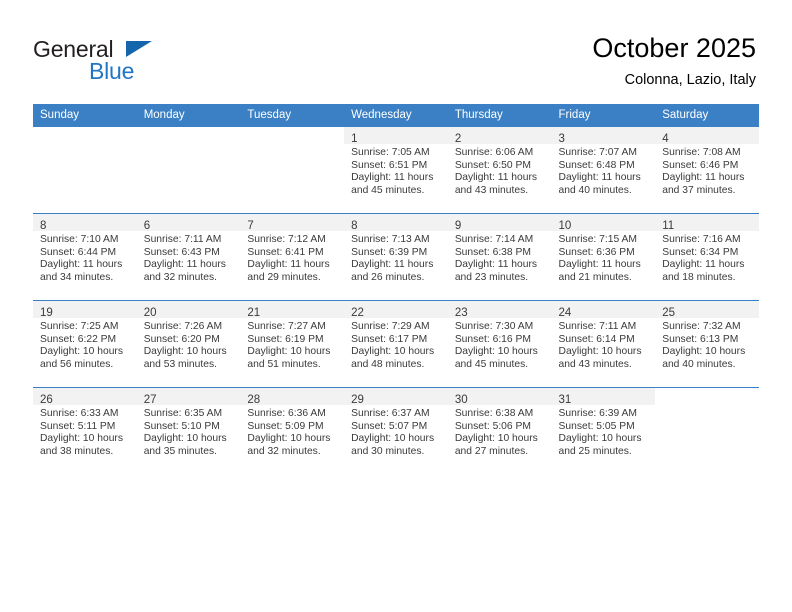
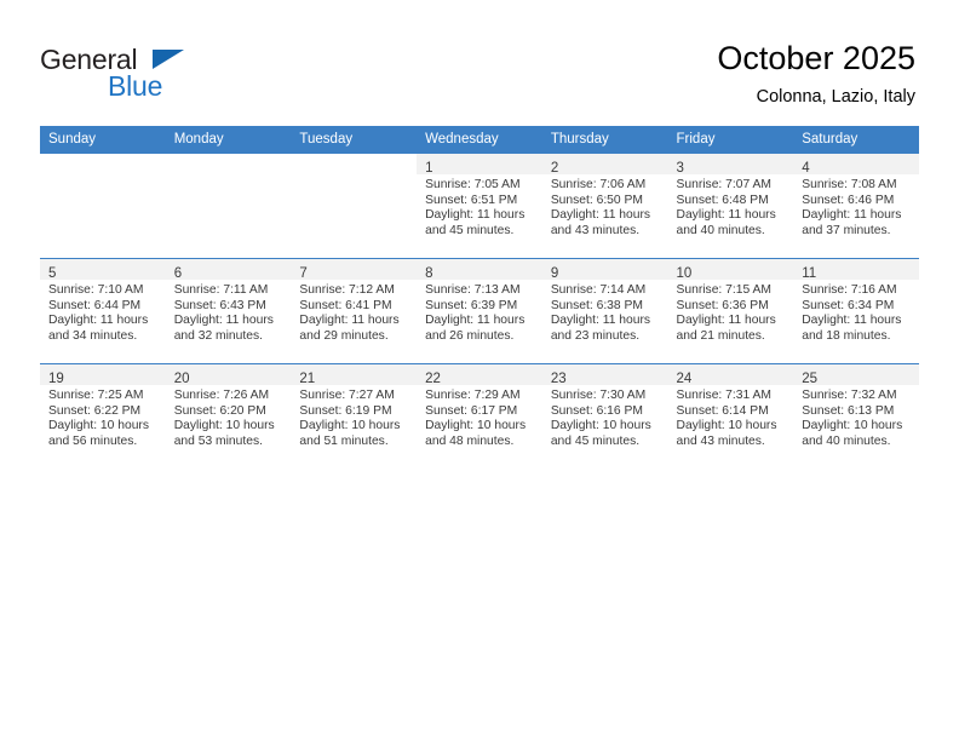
  General
  Blue
  October 2025
  Colonna, Lazio, Italy
  Sunday	Monday	Tuesday	Wednesday	Thursday	Friday	Saturday
- 			1Sunrise: 7:05 AMSunset: 6:51 PMDaylight: 11 hoursand 45 minutes.	2Sunrise: 6:06 AMSunset: 6:50 PMDaylight: 11 hoursand 43 minutes.	3Sunrise: 7:07 AMSunset: 6:48 PMDaylight: 11 hoursand 40 minutes.	4Sunrise: 7:08 AMSunset: 6:46 PMDaylight: 11 hoursand 37 minutes.
+ 			1Sunrise: 7:05 AMSunset: 6:51 PMDaylight: 11 hoursand 45 minutes.	2Sunrise: 7:06 AMSunset: 6:50 PMDaylight: 11 hoursand 43 minutes.	3Sunrise: 7:07 AMSunset: 6:48 PMDaylight: 11 hoursand 40 minutes.	4Sunrise: 7:08 AMSunset: 6:46 PMDaylight: 11 hoursand 37 minutes.
- 8Sunrise: 7:10 AMSunset: 6:44 PMDaylight: 11 hoursand 34 minutes.	6Sunrise: 7:11 AMSunset: 6:43 PMDaylight: 11 hoursand 32 minutes.	7Sunrise: 7:12 AMSunset: 6:41 PMDaylight: 11 hoursand 29 minutes.	8Sunrise: 7:13 AMSunset: 6:39 PMDaylight: 11 hoursand 26 minutes.	9Sunrise: 7:14 AMSunset: 6:38 PMDaylight: 11 hoursand 23 minutes.	10Sunrise: 7:15 AMSunset: 6:36 PMDaylight: 11 hoursand 21 minutes.	11Sunrise: 7:16 AMSunset: 6:34 PMDaylight: 11 hoursand 18 minutes.
+ 5Sunrise: 7:10 AMSunset: 6:44 PMDaylight: 11 hoursand 34 minutes.	6Sunrise: 7:11 AMSunset: 6:43 PMDaylight: 11 hoursand 32 minutes.	7Sunrise: 7:12 AMSunset: 6:41 PMDaylight: 11 hoursand 29 minutes.	8Sunrise: 7:13 AMSunset: 6:39 PMDaylight: 11 hoursand 26 minutes.	9Sunrise: 7:14 AMSunset: 6:38 PMDaylight: 11 hoursand 23 minutes.	10Sunrise: 7:15 AMSunset: 6:36 PMDaylight: 11 hoursand 21 minutes.	11Sunrise: 7:16 AMSunset: 6:34 PMDaylight: 11 hoursand 18 minutes.
- 19Sunrise: 7:25 AMSunset: 6:22 PMDaylight: 10 hoursand 56 minutes.	20Sunrise: 7:26 AMSunset: 6:20 PMDaylight: 10 hoursand 53 minutes.	21Sunrise: 7:27 AMSunset: 6:19 PMDaylight: 10 hoursand 51 minutes.	22Sunrise: 7:29 AMSunset: 6:17 PMDaylight: 10 hoursand 48 minutes.	23Sunrise: 7:30 AMSunset: 6:16 PMDaylight: 10 hoursand 45 minutes.	24Sunrise: 7:11 AMSunset: 6:14 PMDaylight: 10 hoursand 43 minutes.	25Sunrise: 7:32 AMSunset: 6:13 PMDaylight: 10 hoursand 40 minutes.
+ 19Sunrise: 7:25 AMSunset: 6:22 PMDaylight: 10 hoursand 56 minutes.	20Sunrise: 7:26 AMSunset: 6:20 PMDaylight: 10 hoursand 53 minutes.	21Sunrise: 7:27 AMSunset: 6:19 PMDaylight: 10 hoursand 51 minutes.	22Sunrise: 7:29 AMSunset: 6:17 PMDaylight: 10 hoursand 48 minutes.	23Sunrise: 7:30 AMSunset: 6:16 PMDaylight: 10 hoursand 45 minutes.	24Sunrise: 7:31 AMSunset: 6:14 PMDaylight: 10 hoursand 43 minutes.	25Sunrise: 7:32 AMSunset: 6:13 PMDaylight: 10 hoursand 40 minutes.
- 26Sunrise: 6:33 AMSunset: 5:11 PMDaylight: 10 hoursand 38 minutes.	27Sunrise: 6:35 AMSunset: 5:10 PMDaylight: 10 hoursand 35 minutes.	28Sunrise: 6:36 AMSunset: 5:09 PMDaylight: 10 hoursand 32 minutes.	29Sunrise: 6:37 AMSunset: 5:07 PMDaylight: 10 hoursand 30 minutes.	30Sunrise: 6:38 AMSunset: 5:06 PMDaylight: 10 hoursand 27 minutes.	31Sunrise: 6:39 AMSunset: 5:05 PMDaylight: 10 hoursand 25 minutes.
